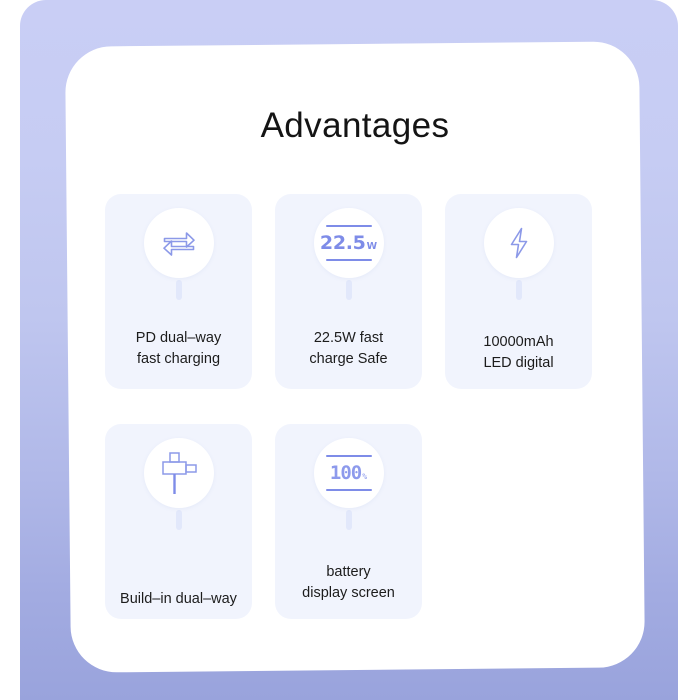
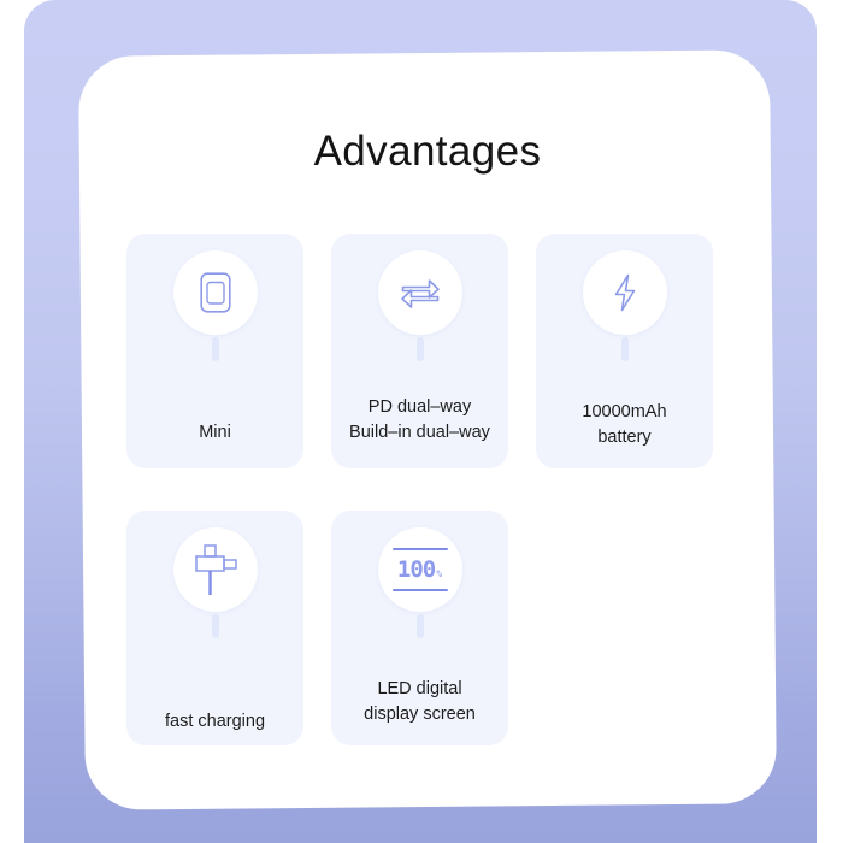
  Advantages
+ Mini
  PD dual–way
- fast charging
+ Build–in dual–way
- 22.5
- W
- 22.5W fast
- charge Safe
  10000mAh
- LED digital
+ battery
- Build–in dual–way
+ fast charging
  100
  %
- battery
+ LED digital
  display screen
